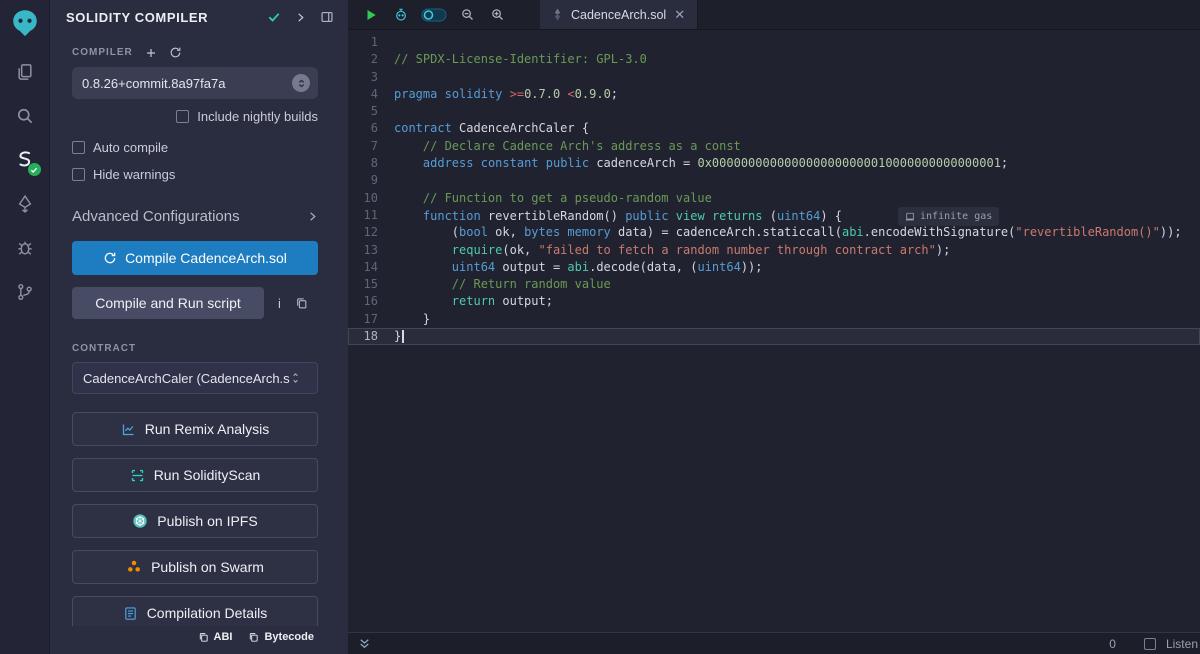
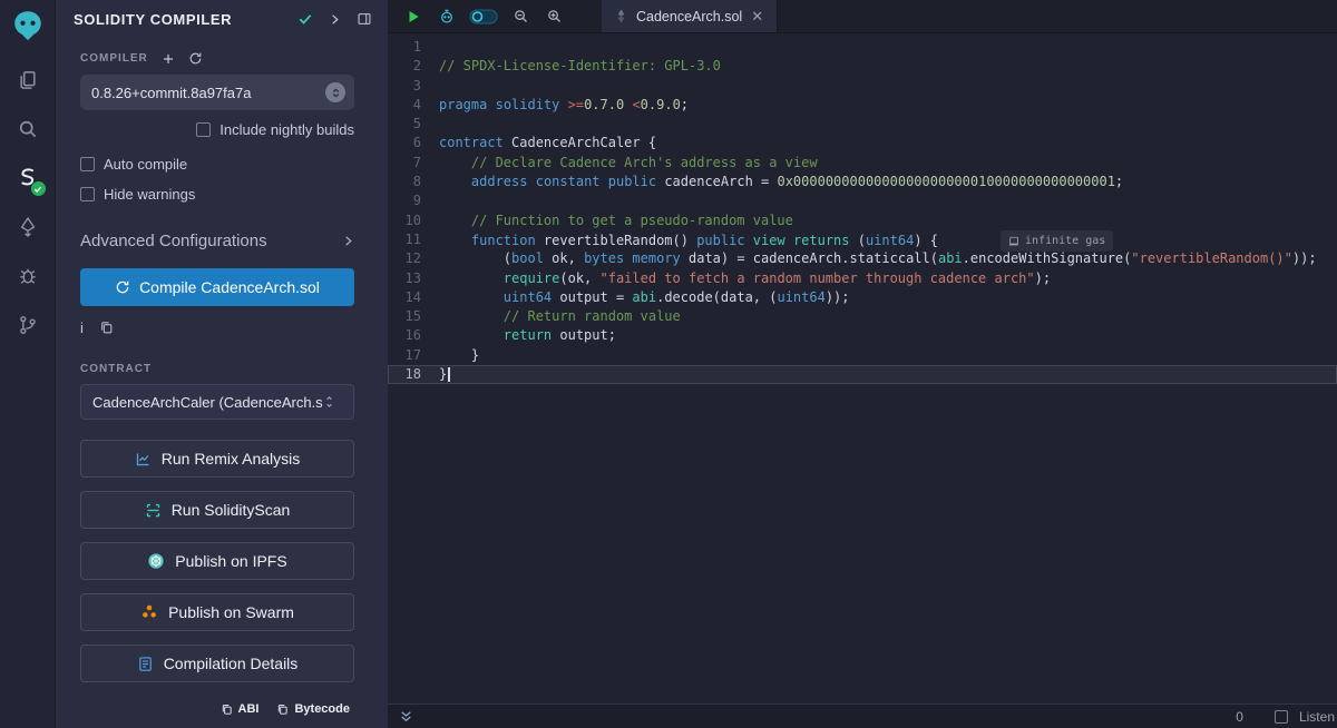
  SOLIDITY COMPILER
  COMPILER
  0.8.26+commit.8a97fa7a
  Include nightly builds
  Auto compile
  Hide warnings
  Advanced Configurations
  Compile CadenceArch.sol
- Compile and Run script
  i
  CONTRACT
  CadenceArchCaler (CadenceArch.s
  Run Remix Analysis
  Run SolidityScan
  Publish on IPFS
  Publish on Swarm
  Compilation Details
  ABI
  Bytecode
  CadenceArch.sol
  ✕
  1
  2
  // SPDX-License-Identifier: GPL-3.0
  3
  4
  pragma solidity >=0.7.0 <0.9.0;
  5
  6
  contract CadenceArchCaler {
  7
- // Declare Cadence Arch's address as a const
+ // Declare Cadence Arch's address as a view
  8
  address constant public cadenceArch = 0x0000000000000000000000010000000000000001;
  9
  10
  // Function to get a pseudo-random value
  11
  function revertibleRandom() public view returns (uint64) {
  infinite gas
  12
  (bool ok, bytes memory data) = cadenceArch.staticcall(abi.encodeWithSignature("revertibleRandom()"));
  13
- require(ok, "failed to fetch a random number through contract arch");
+ require(ok, "failed to fetch a random number through cadence arch");
  14
  uint64 output = abi.decode(data, (uint64));
  15
  // Return random value
  16
  return output;
  17
  }
  18
  }
  0
  Listen
